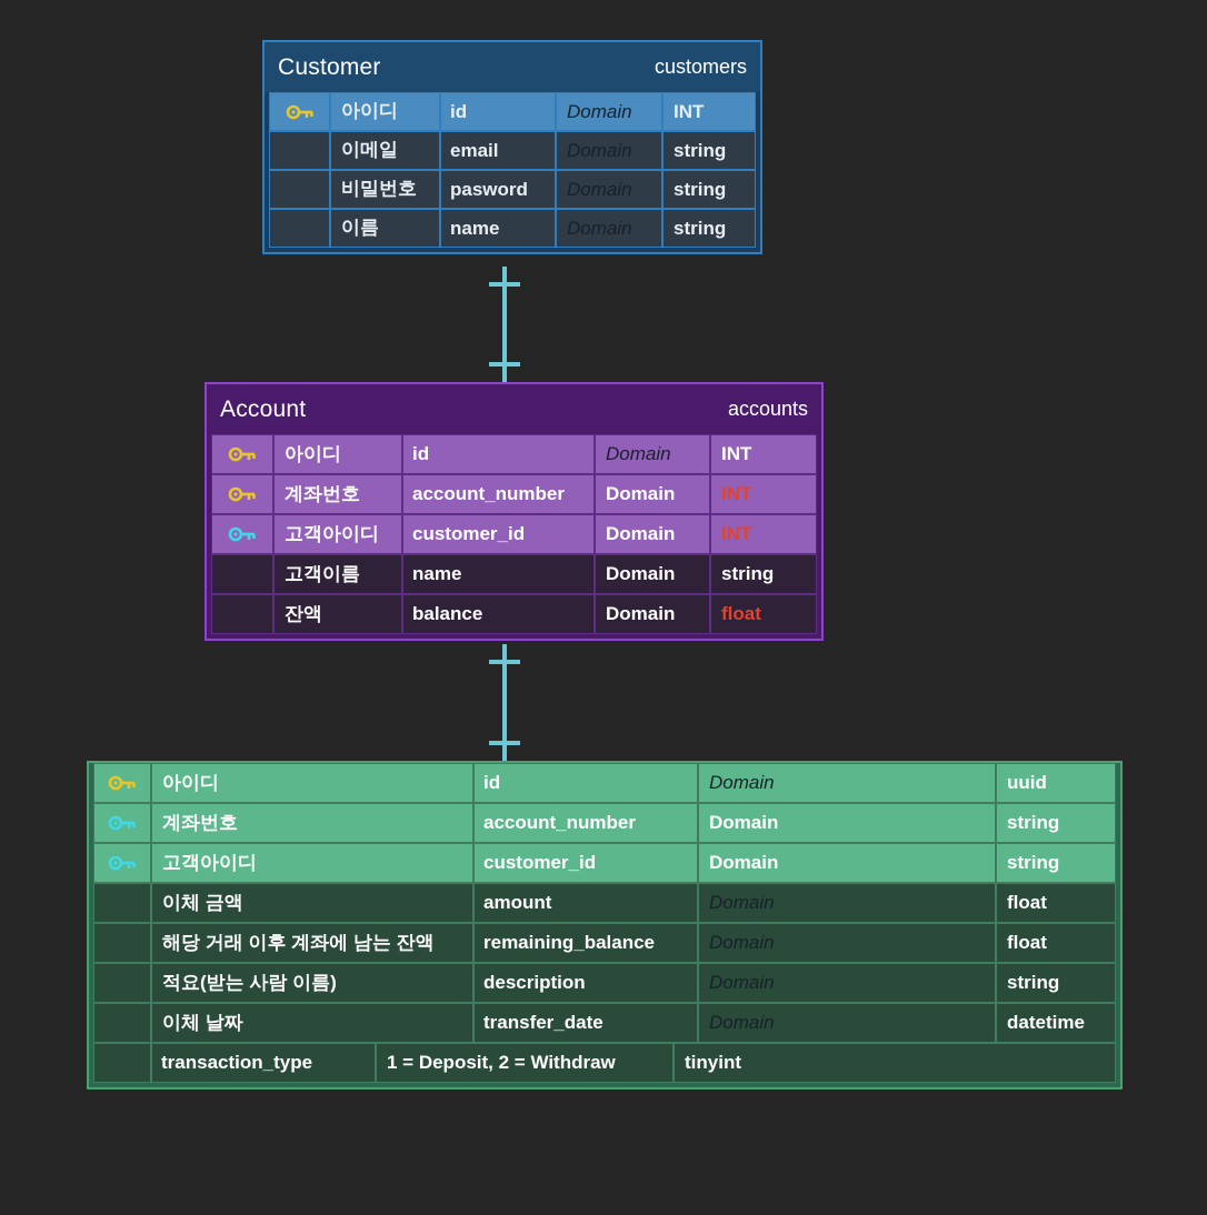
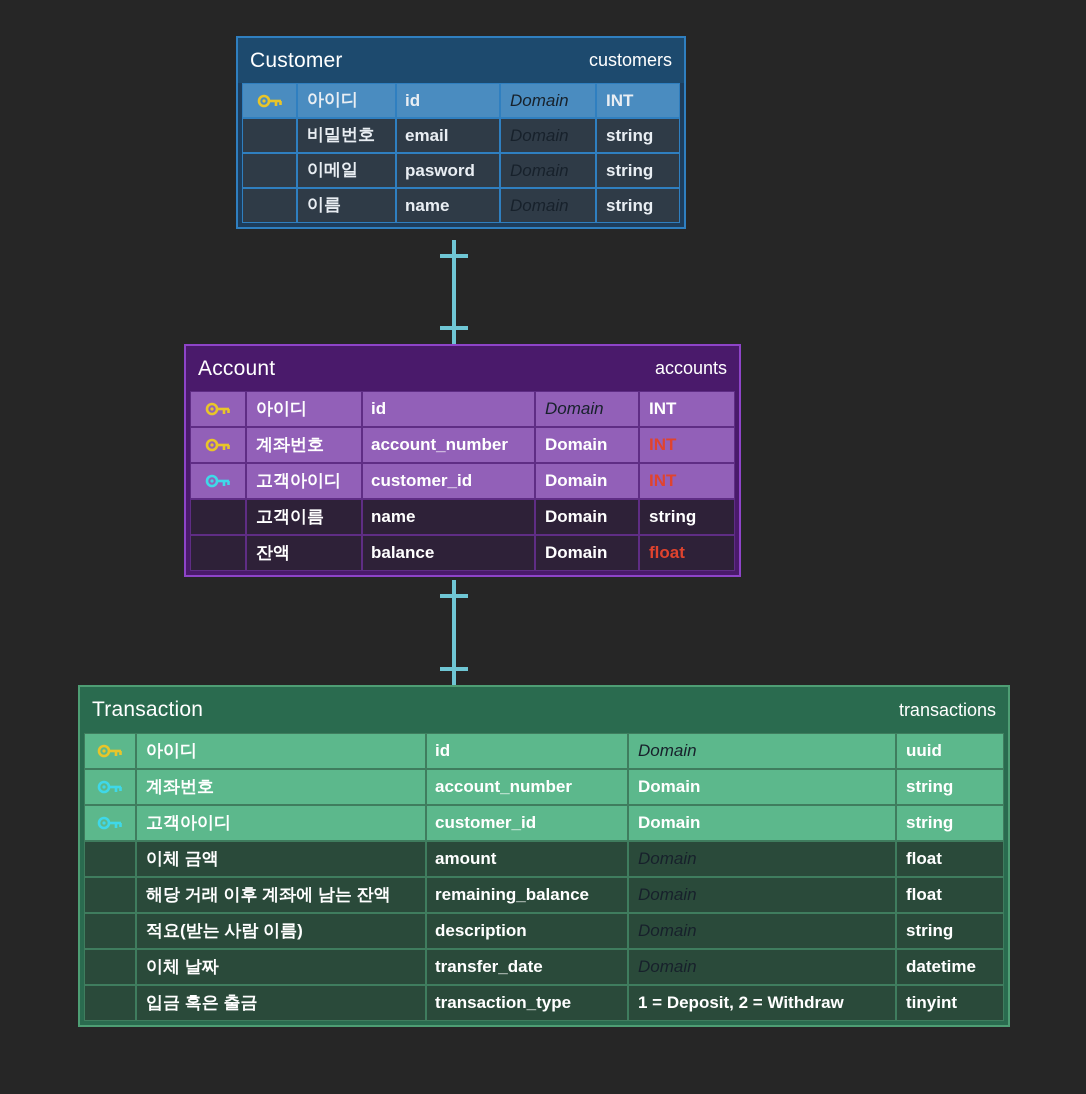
  Customer
  customers
  아이디
  id
  Domain
  INT
- 이메일
+ 비밀번호
  email
  Domain
  string
- 비밀번호
+ 이메일
  pasword
  Domain
  string
  이름
  name
  Domain
  string
  Account
  accounts
  아이디
  id
  Domain
  INT
  계좌번호
  account_number
  Domain
  INT
  고객아이디
  customer_id
  Domain
  INT
  고객이름
  name
  Domain
  string
  잔액
  balance
  Domain
  float
+ Transaction
+ transactions
  아이디
  id
  Domain
  uuid
  계좌번호
  account_number
  Domain
  string
  고객아이디
  customer_id
  Domain
  string
  이체 금액
  amount
  Domain
  float
  해당 거래 이후 계좌에 남는 잔액
  remaining_balance
  Domain
  float
  적요(받는 사람 이름)
  description
  Domain
  string
  이체 날짜
  transfer_date
  Domain
  datetime
+ 입금 혹은 출금
  transaction_type
  1 = Deposit, 2 = Withdraw
  tinyint
